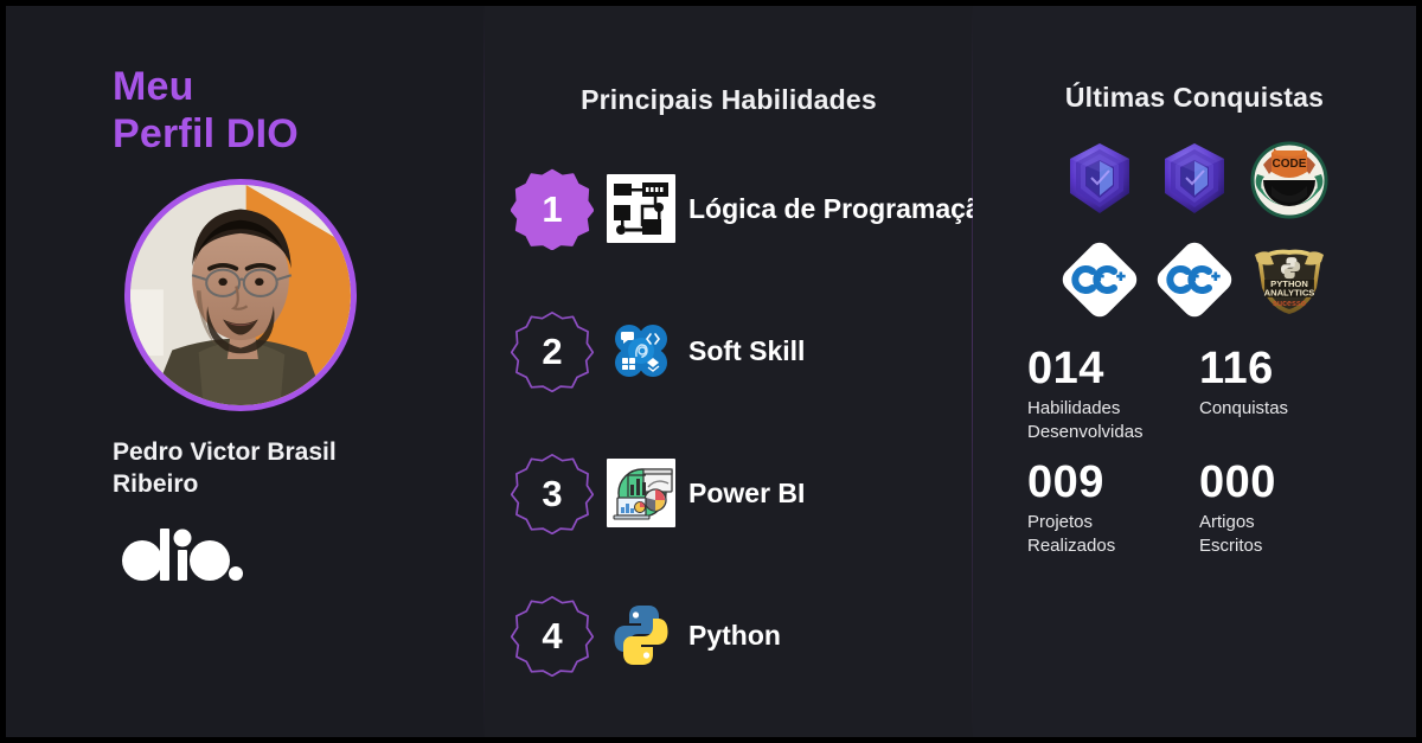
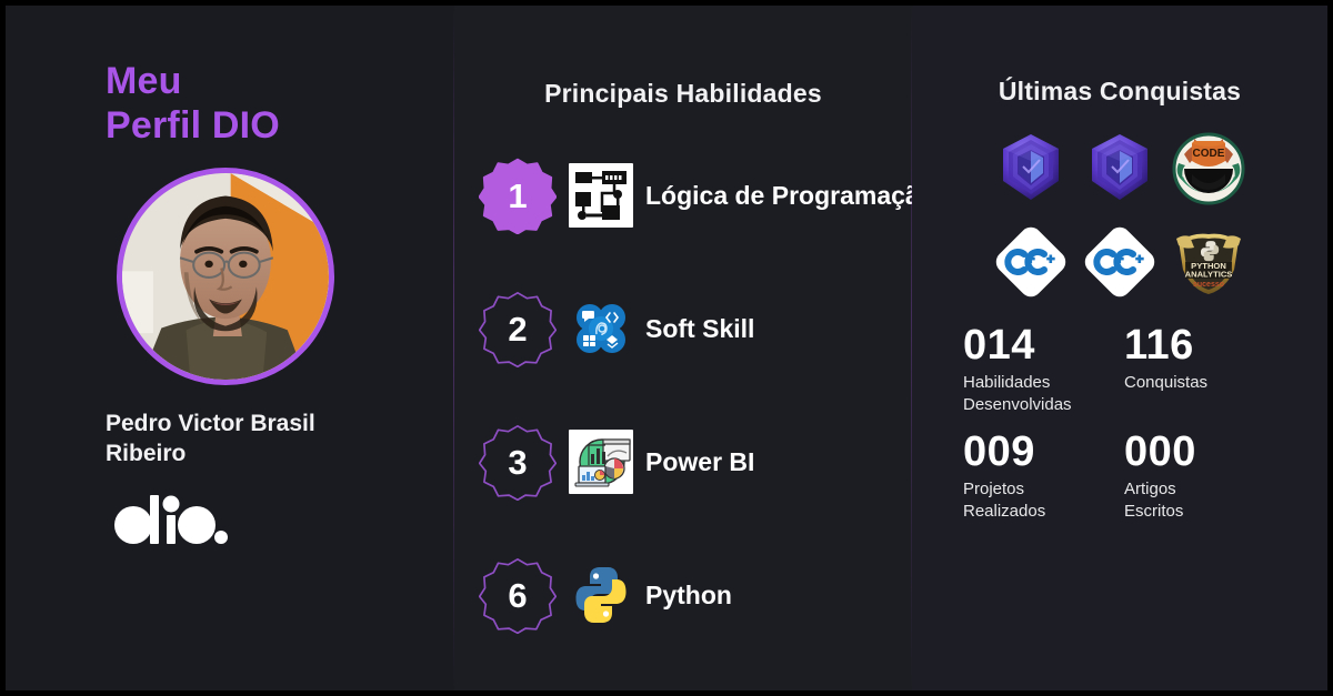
  Meu
  Perfil DIO
  Pedro Victor Brasil Ribeiro
  Principais Habilidades
  1
  Lógica de Programaç
  2
  Soft Skill
  3
  Power BI
- 4
+ 6
  Python
  Últimas Conquistas
  CODE
  PYTHON
  ANALYTICS
  014
  Habilidades
  Desenvolvidas
  116
  Conquistas
  009
  Projetos
  Realizados
  000
  Artigos
  Escritos
